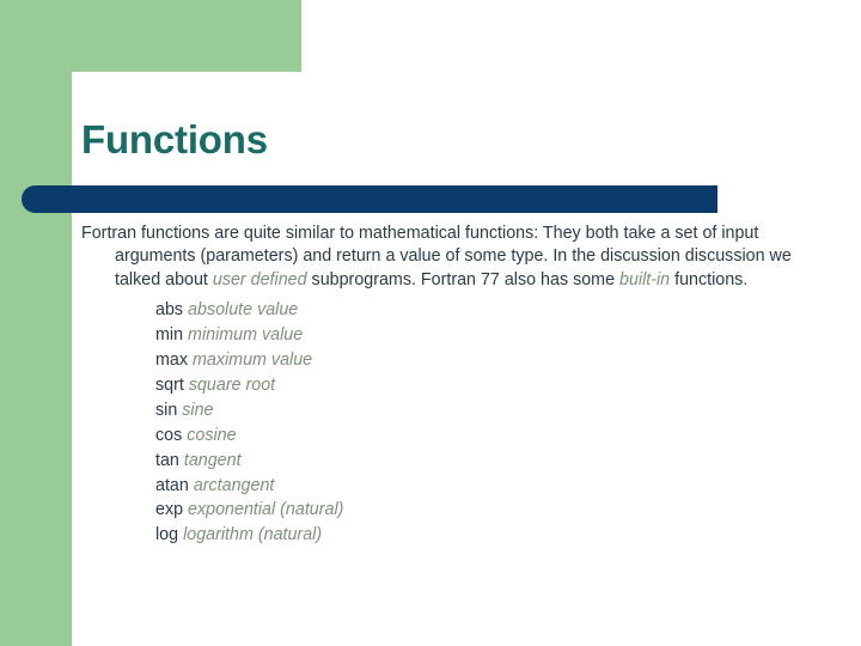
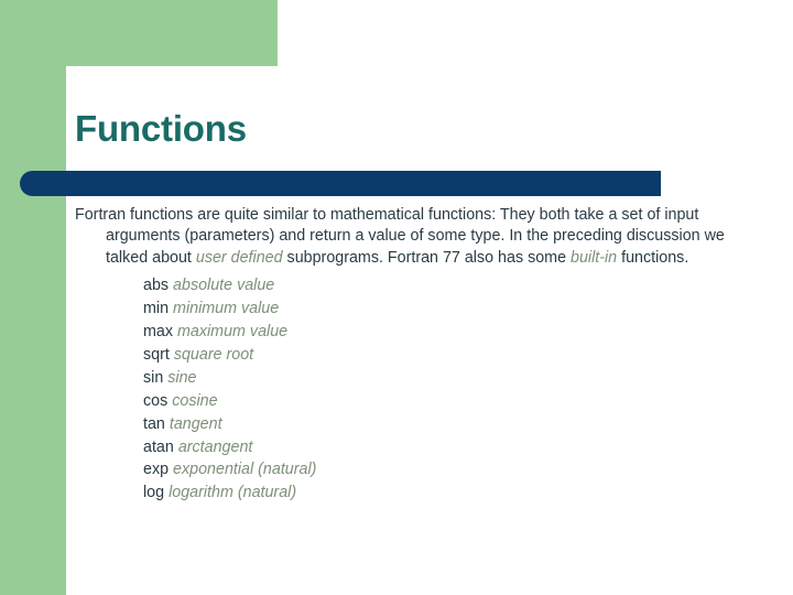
  Functions
- Fortran functions are quite similar to mathematical functions: They both take a set of input arguments (parameters) and return a value of some type. In the discussion discussion we talked about user defined subprograms. Fortran 77 also has some built-in functions.
+ Fortran functions are quite similar to mathematical functions: They both take a set of input arguments (parameters) and return a value of some type. In the preceding discussion we talked about user defined subprograms. Fortran 77 also has some built-in functions.
  abs absolute value
  min minimum value
  max maximum value
  sqrt square root
  sin sine
  cos cosine
  tan tangent
  atan arctangent
  exp exponential (natural)
  log logarithm (natural)
